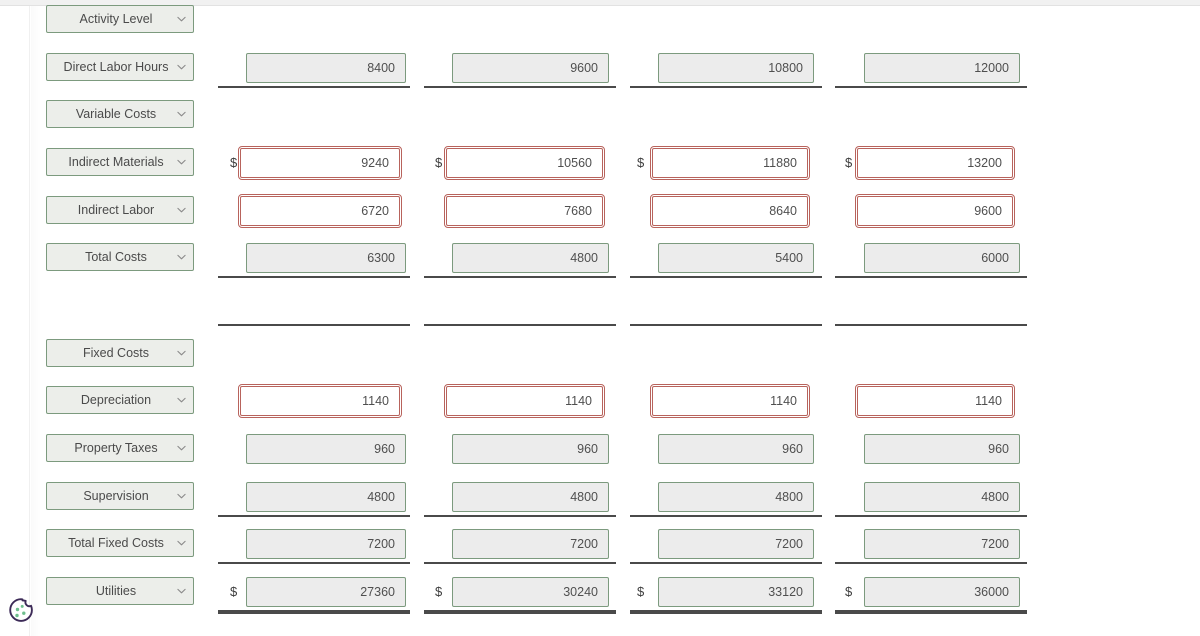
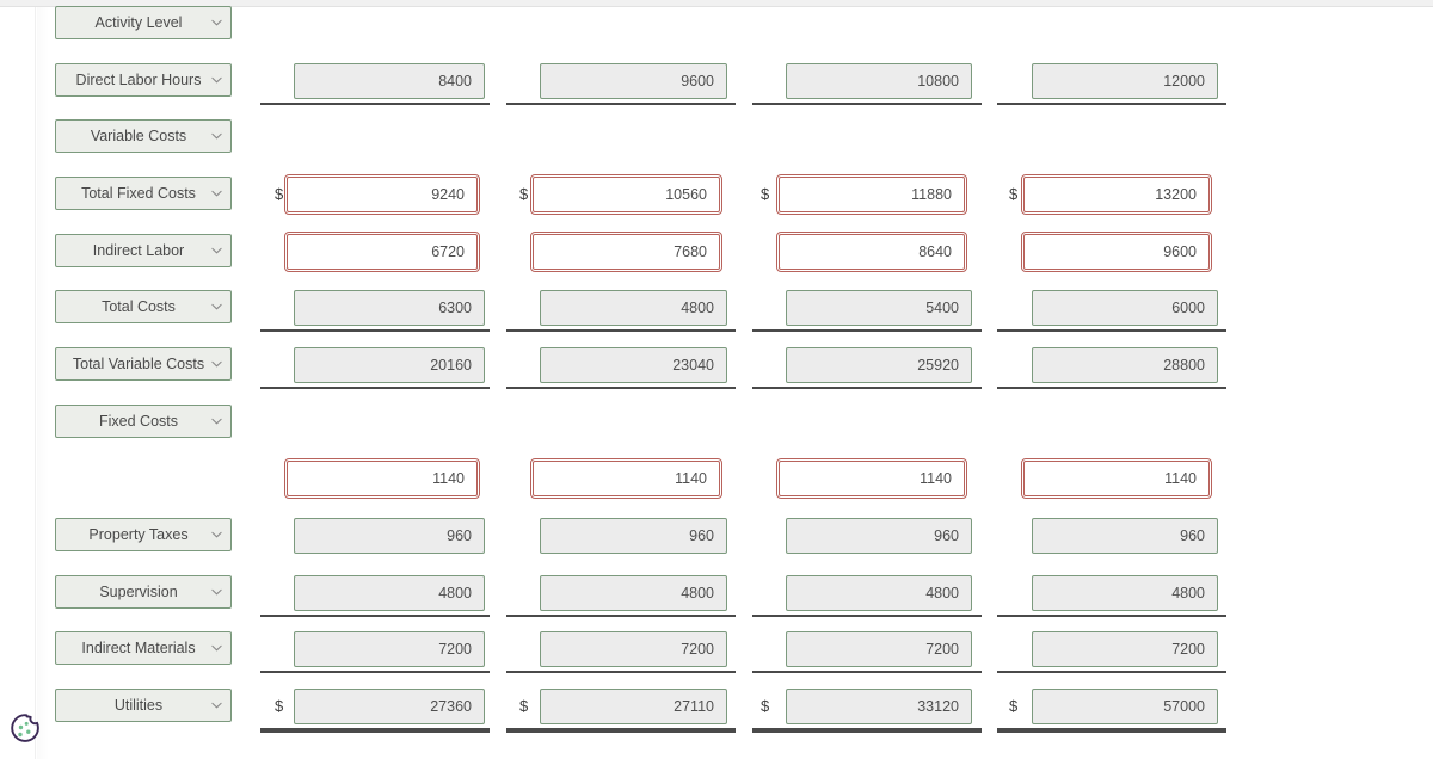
  Activity Level
  Direct Labor Hours
  8400
  9600
  10800
  12000
  Variable Costs
- Indirect Materials
+ Total Fixed Costs
  $
  9240
  $
  10560
  $
  11880
  $
  13200
  Indirect Labor
  6720
  7680
  8640
  9600
  Total Costs
  6300
  4800
  5400
  6000
+ Total Variable Costs
+ 20160
+ 23040
+ 25920
+ 28800
  Fixed Costs
- Depreciation
  1140
  1140
  1140
  1140
  Property Taxes
  960
  960
  960
  960
  Supervision
  4800
  4800
  4800
  4800
- Total Fixed Costs
+ Indirect Materials
  7200
  7200
  7200
  7200
  Utilities
  $
  27360
  $
- 30240
+ 27110
  $
  33120
  $
- 36000
+ 57000
